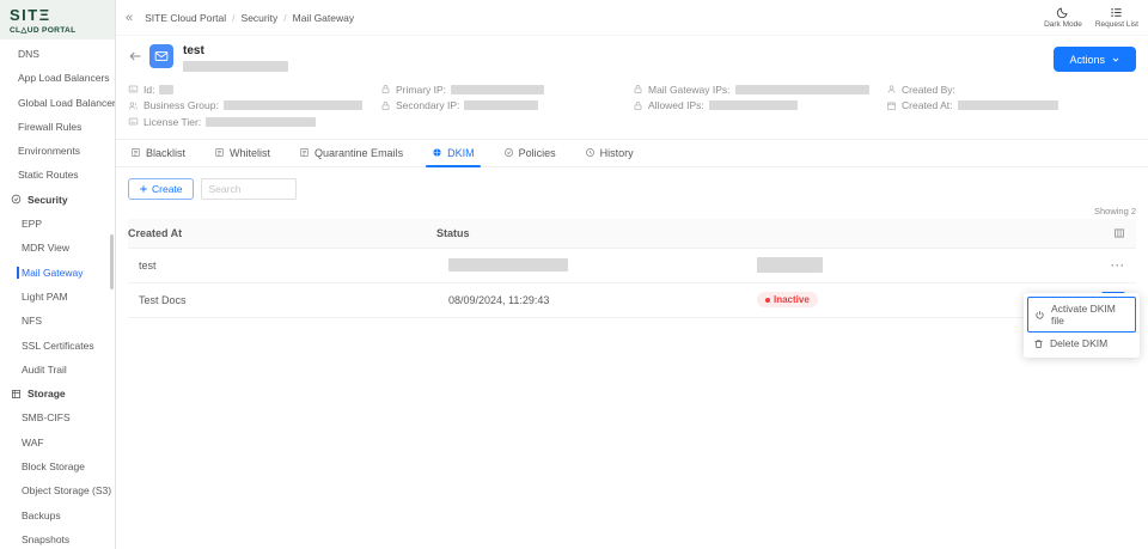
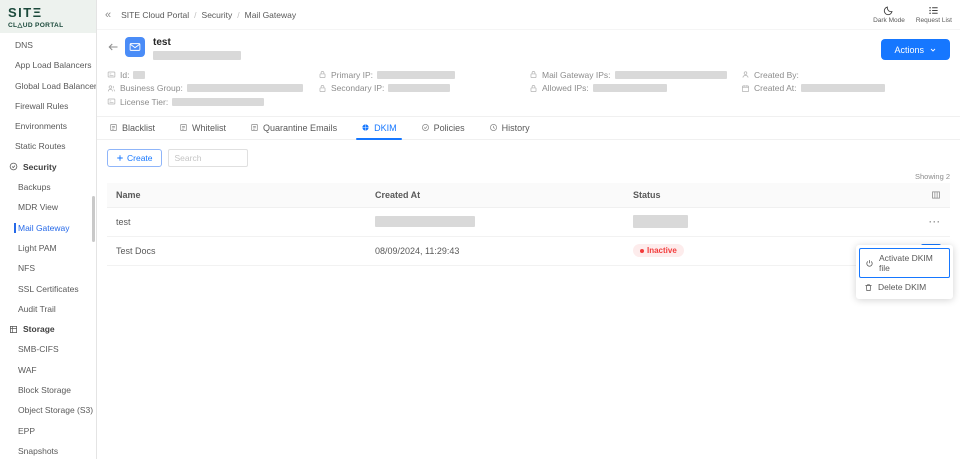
  SITΞ
  DNS
  App Load Balancers
  Global Load Balancer
  Firewall Rules
  Environments
  Static Routes
  Security
- EPP
+ Backups
  MDR View
  Mail Gateway
  Light PAM
  NFS
  SSL Certificates
  Audit Trail
  Storage
  SMB-CIFS
  WAF
  Block Storage
  Object Storage (S3)
- Backups
+ EPP
  Snapshots
  «
  SITE Cloud Portal
  /
  Security
  /
  Mail Gateway
  test
  Actions
  Id:
  Business Group:
  License Tier:
  Primary IP:
  Secondary IP:
  Mail Gateway IPs:
  Allowed IPs:
  Created By:
  Created At:
  Blacklist
  Whitelist
  Quarantine Emails
  DKIM
  Policies
  History
  Create
  Search
  Showing 2
+ Name
  Created At
  Status
  test
  ···
  Test Docs
  08/09/2024, 11:29:43
  Inactive
  Activate DKIM file
  Delete DKIM
